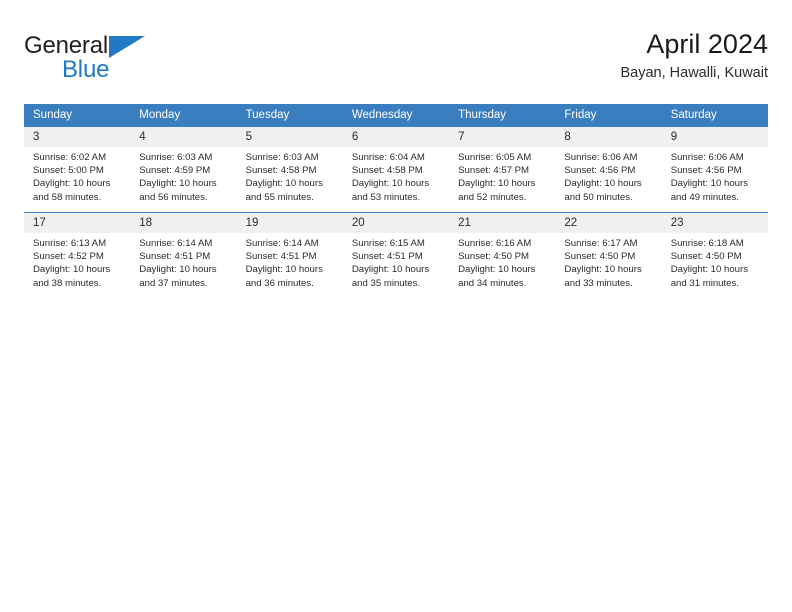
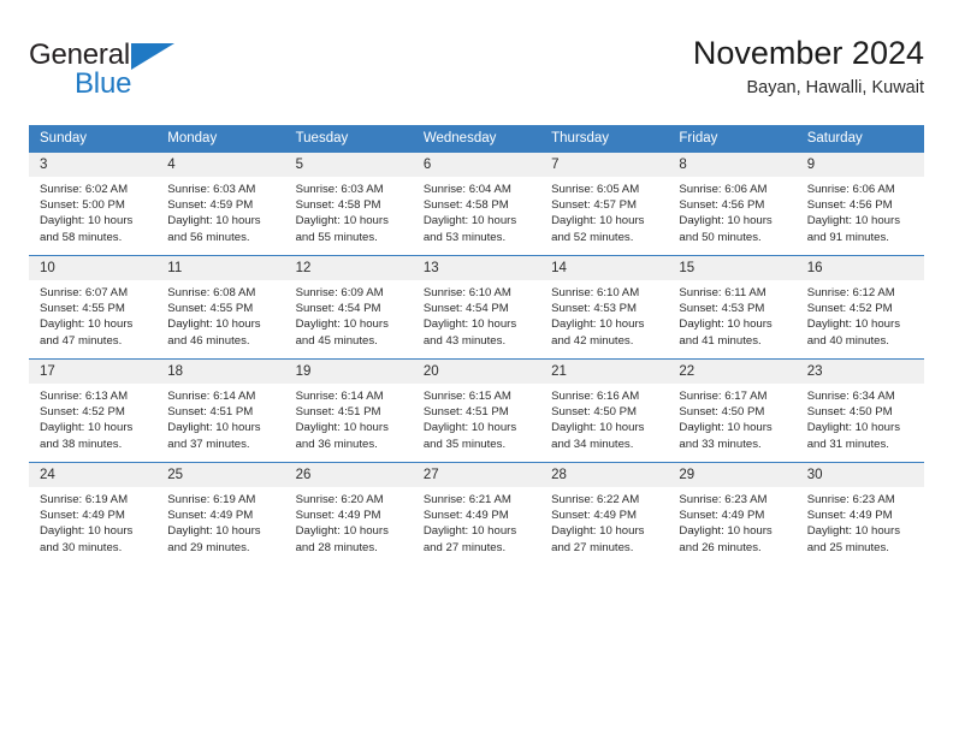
  General
  Blue
- April 2024
+ November 2024
  Bayan, Hawalli, Kuwait
  Sunday	Monday	Tuesday	Wednesday	Thursday	Friday	Saturday
- 3Sunrise: 6:02 AMSunset: 5:00 PMDaylight: 10 hoursand 58 minutes.	4Sunrise: 6:03 AMSunset: 4:59 PMDaylight: 10 hoursand 56 minutes.	5Sunrise: 6:03 AMSunset: 4:58 PMDaylight: 10 hoursand 55 minutes.	6Sunrise: 6:04 AMSunset: 4:58 PMDaylight: 10 hoursand 53 minutes.	7Sunrise: 6:05 AMSunset: 4:57 PMDaylight: 10 hoursand 52 minutes.	8Sunrise: 6:06 AMSunset: 4:56 PMDaylight: 10 hoursand 50 minutes.	9Sunrise: 6:06 AMSunset: 4:56 PMDaylight: 10 hoursand 49 minutes.
+ 3Sunrise: 6:02 AMSunset: 5:00 PMDaylight: 10 hoursand 58 minutes.	4Sunrise: 6:03 AMSunset: 4:59 PMDaylight: 10 hoursand 56 minutes.	5Sunrise: 6:03 AMSunset: 4:58 PMDaylight: 10 hoursand 55 minutes.	6Sunrise: 6:04 AMSunset: 4:58 PMDaylight: 10 hoursand 53 minutes.	7Sunrise: 6:05 AMSunset: 4:57 PMDaylight: 10 hoursand 52 minutes.	8Sunrise: 6:06 AMSunset: 4:56 PMDaylight: 10 hoursand 50 minutes.	9Sunrise: 6:06 AMSunset: 4:56 PMDaylight: 10 hoursand 91 minutes.
+ 10Sunrise: 6:07 AMSunset: 4:55 PMDaylight: 10 hoursand 47 minutes.	11Sunrise: 6:08 AMSunset: 4:55 PMDaylight: 10 hoursand 46 minutes.	12Sunrise: 6:09 AMSunset: 4:54 PMDaylight: 10 hoursand 45 minutes.	13Sunrise: 6:10 AMSunset: 4:54 PMDaylight: 10 hoursand 43 minutes.	14Sunrise: 6:10 AMSunset: 4:53 PMDaylight: 10 hoursand 42 minutes.	15Sunrise: 6:11 AMSunset: 4:53 PMDaylight: 10 hoursand 41 minutes.	16Sunrise: 6:12 AMSunset: 4:52 PMDaylight: 10 hoursand 40 minutes.
- 17Sunrise: 6:13 AMSunset: 4:52 PMDaylight: 10 hoursand 38 minutes.	18Sunrise: 6:14 AMSunset: 4:51 PMDaylight: 10 hoursand 37 minutes.	19Sunrise: 6:14 AMSunset: 4:51 PMDaylight: 10 hoursand 36 minutes.	20Sunrise: 6:15 AMSunset: 4:51 PMDaylight: 10 hoursand 35 minutes.	21Sunrise: 6:16 AMSunset: 4:50 PMDaylight: 10 hoursand 34 minutes.	22Sunrise: 6:17 AMSunset: 4:50 PMDaylight: 10 hoursand 33 minutes.	23Sunrise: 6:18 AMSunset: 4:50 PMDaylight: 10 hoursand 31 minutes.
+ 17Sunrise: 6:13 AMSunset: 4:52 PMDaylight: 10 hoursand 38 minutes.	18Sunrise: 6:14 AMSunset: 4:51 PMDaylight: 10 hoursand 37 minutes.	19Sunrise: 6:14 AMSunset: 4:51 PMDaylight: 10 hoursand 36 minutes.	20Sunrise: 6:15 AMSunset: 4:51 PMDaylight: 10 hoursand 35 minutes.	21Sunrise: 6:16 AMSunset: 4:50 PMDaylight: 10 hoursand 34 minutes.	22Sunrise: 6:17 AMSunset: 4:50 PMDaylight: 10 hoursand 33 minutes.	23Sunrise: 6:34 AMSunset: 4:50 PMDaylight: 10 hoursand 31 minutes.
+ 24Sunrise: 6:19 AMSunset: 4:49 PMDaylight: 10 hoursand 30 minutes.	25Sunrise: 6:19 AMSunset: 4:49 PMDaylight: 10 hoursand 29 minutes.	26Sunrise: 6:20 AMSunset: 4:49 PMDaylight: 10 hoursand 28 minutes.	27Sunrise: 6:21 AMSunset: 4:49 PMDaylight: 10 hoursand 27 minutes.	28Sunrise: 6:22 AMSunset: 4:49 PMDaylight: 10 hoursand 27 minutes.	29Sunrise: 6:23 AMSunset: 4:49 PMDaylight: 10 hoursand 26 minutes.	30Sunrise: 6:23 AMSunset: 4:49 PMDaylight: 10 hoursand 25 minutes.
